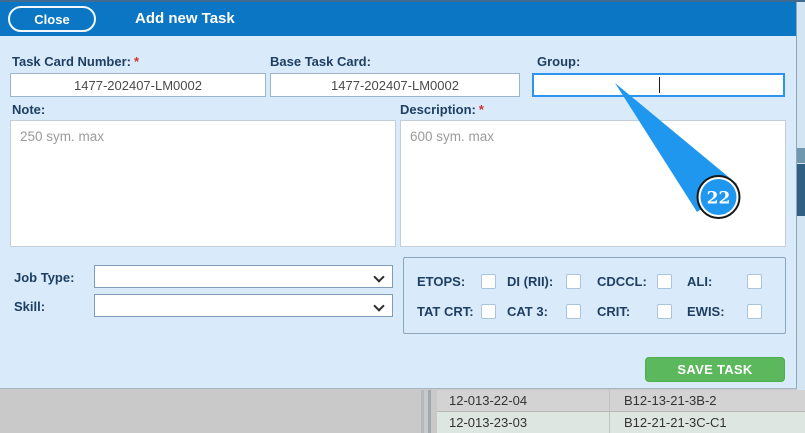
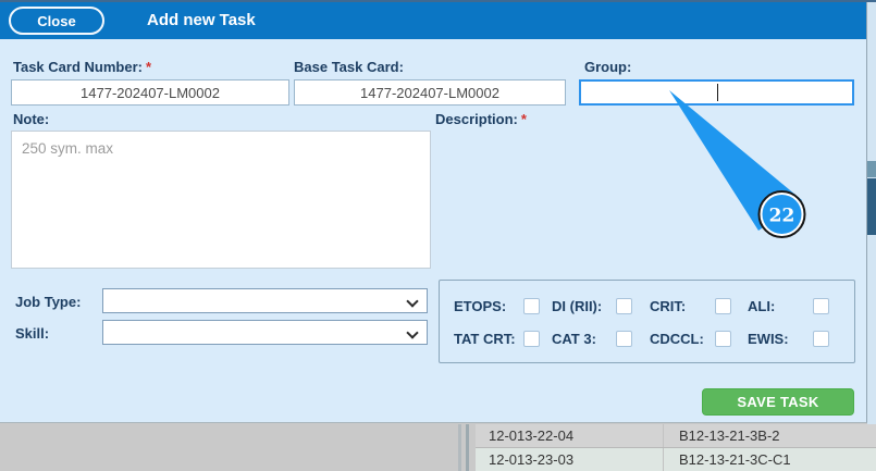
  Close
  Add new Task
  Task Card Number: *
  Base Task Card:
  Group:
  1477-202407-LM0002
  1477-202407-LM0002
  Note:
  Description: *
  250 sym. max
- 600 sym. max
  Job Type:
  Skill:
  ETOPS:
  DI (RII):
- CDCCL:
+ CRIT:
  ALI:
  TAT CRT:
  CAT 3:
- CRIT:
+ CDCCL:
  EWIS:
  SAVE TASK
  12-013-22-04
  B12-13-21-3B-2
  12-013-23-03
- B12-21-21-3C-C1
+ B12-13-21-3C-C1
  22
